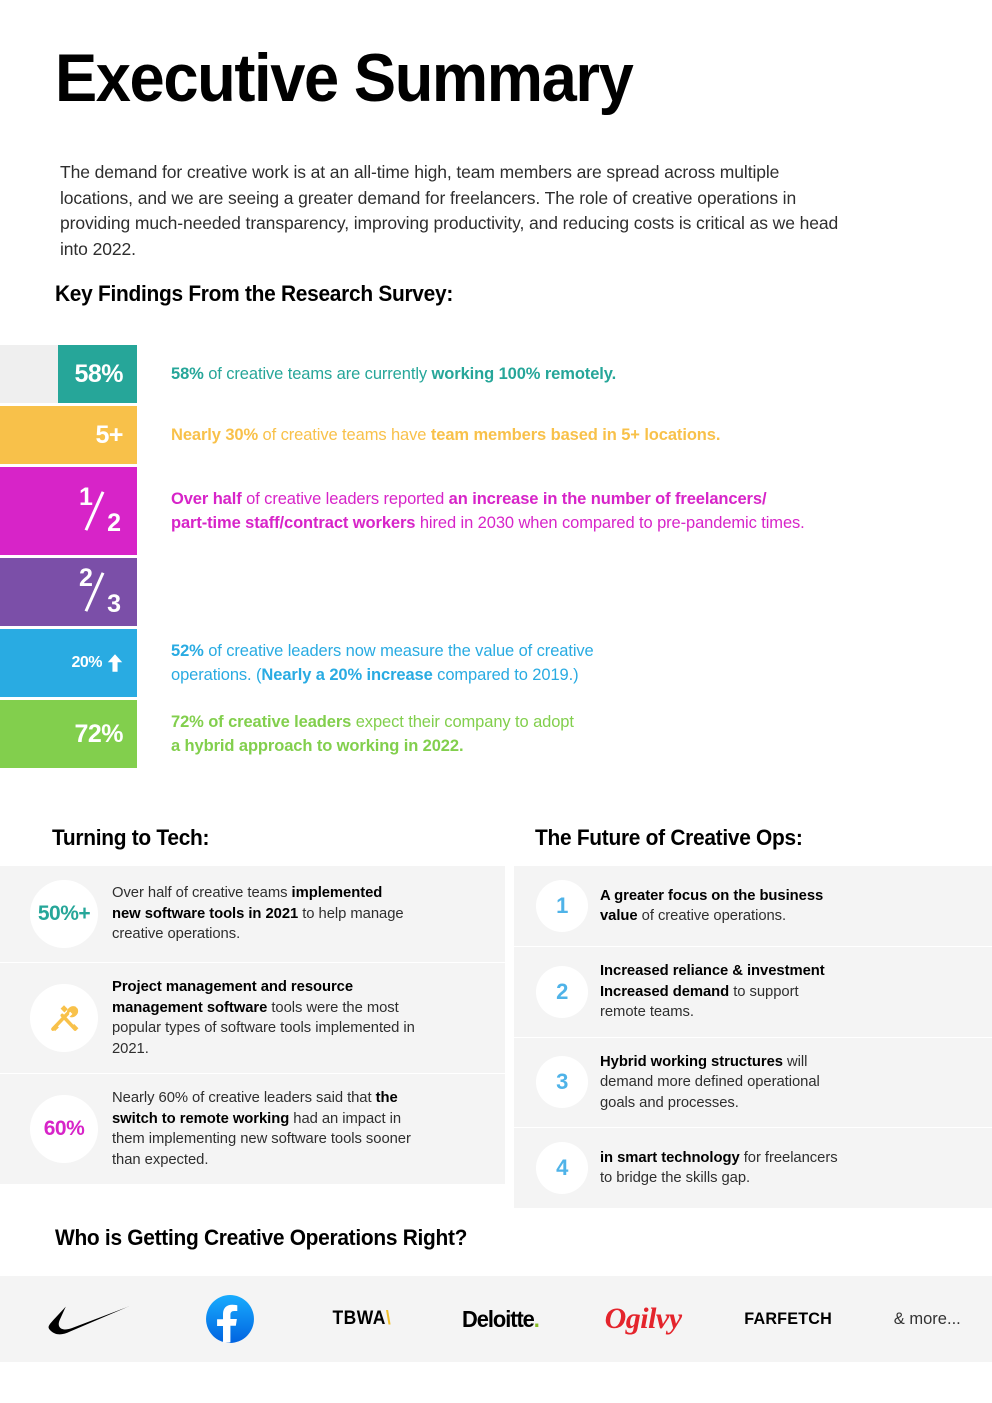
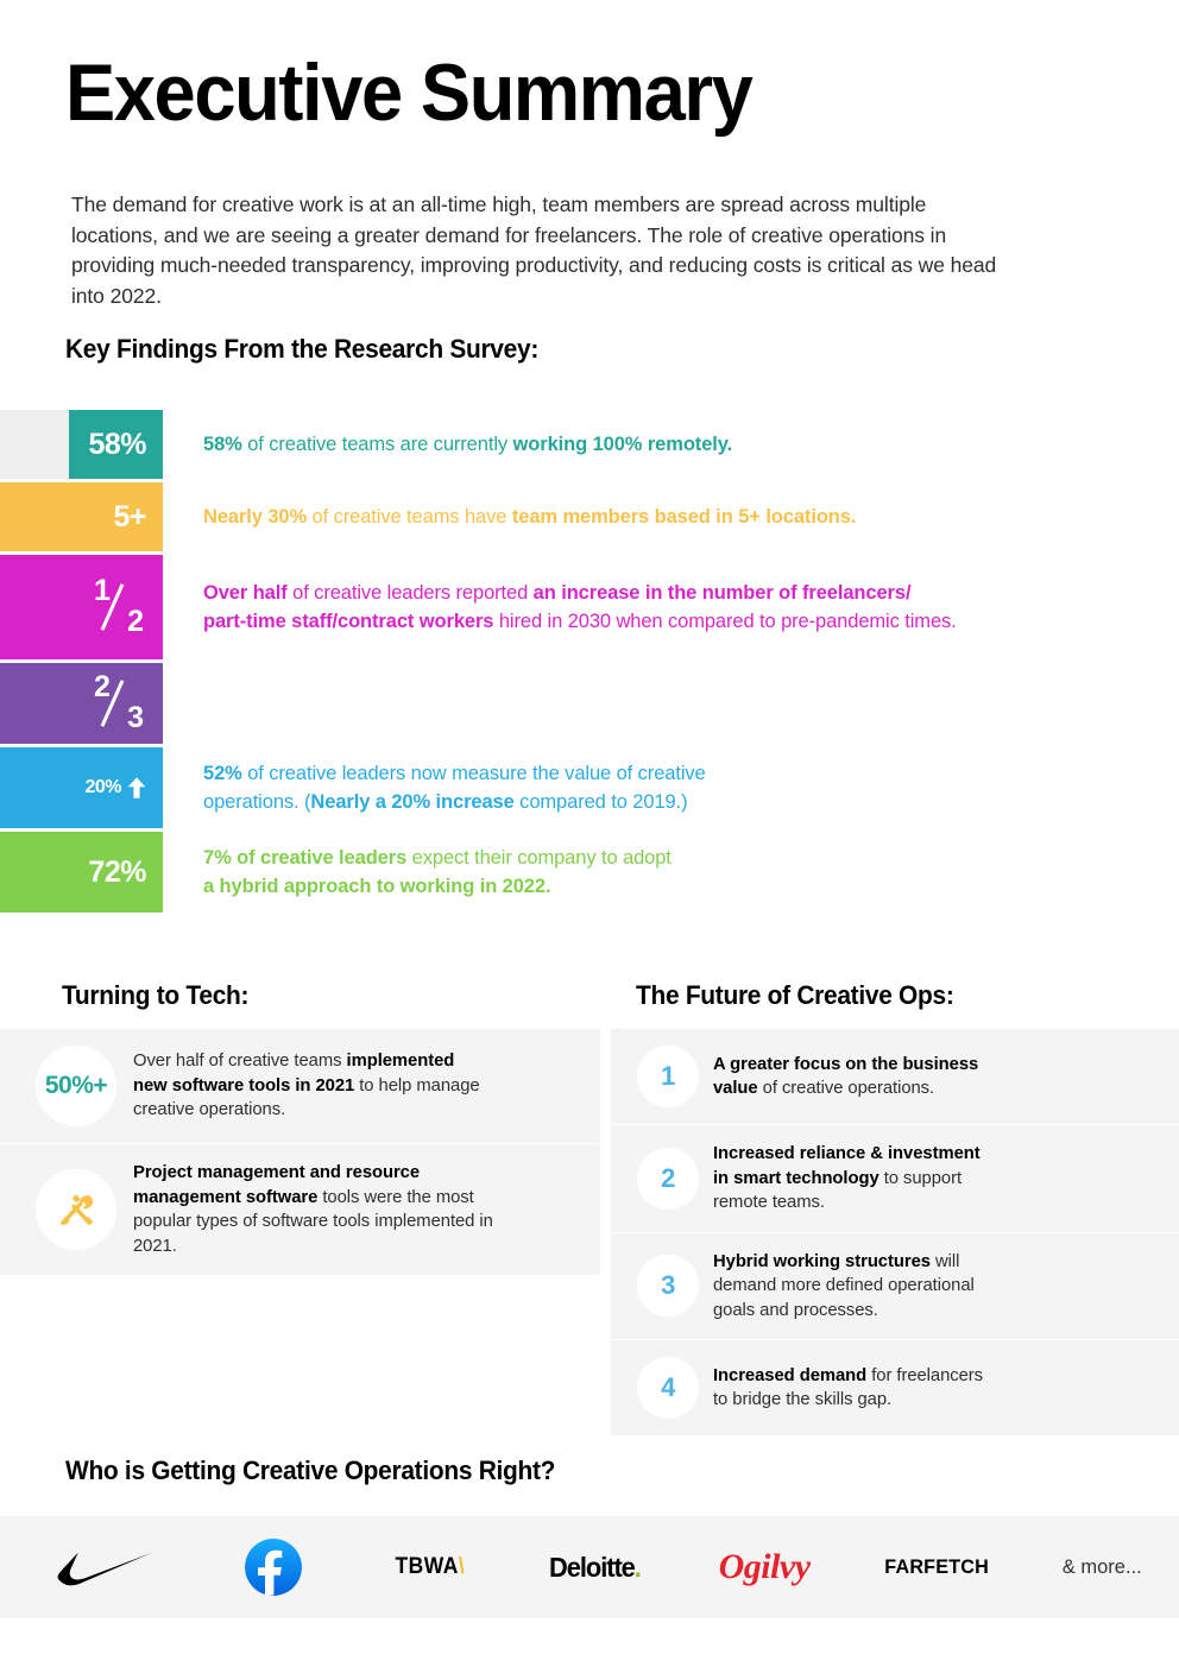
  Executive Summary
  The demand for creative work is at an all-time high, team members are spread across multiple locations, and we are seeing a greater demand for freelancers. The role of creative operations in providing much-needed transparency, improving productivity, and reducing costs is critical as we head into 2022.
  Key Findings From the Research Survey:
  58%
  58% of creative teams are currently working 100% remotely.
  5+
  Nearly 30% of creative teams have team members based in 5+ locations.
  1
  2
  Over half of creative leaders reported an increase in the number of freelancers/
  part-time staff/contract workers hired in 2030 when compared to pre-pandemic times.
  2
  3
  20%
  52% of creative leaders now measure the value of creative
  operations. (Nearly a 20% increase compared to 2019.)
  72%
- 72% of creative leaders expect their company to adopt
+ 7% of creative leaders expect their company to adopt
  a hybrid approach to working in 2022.
  Turning to Tech:
  The Future of Creative Ops:
  50%+
  Over half of creative teams implemented
  new software tools in 2021 to help manage
  creative operations.
  Project management and resource
  management software tools were the most
  popular types of software tools implemented in
  2021.
- 60%
- Nearly 60% of creative leaders said that the
- switch to remote working had an impact in
- them implementing new software tools sooner
- than expected.
  1
  A greater focus on the business
  value of creative operations.
  2
  Increased reliance & investment
- Increased demand to support
+ in smart technology to support
  remote teams.
  3
  Hybrid working structures will
  demand more defined operational
  goals and processes.
  4
- in smart technology for freelancers
+ Increased demand for freelancers
  to bridge the skills gap.
  Who is Getting Creative Operations Right?
  TBWA
  \
  Deloitte
  .
  Ogilvy
  FARFETCH
  & more...
